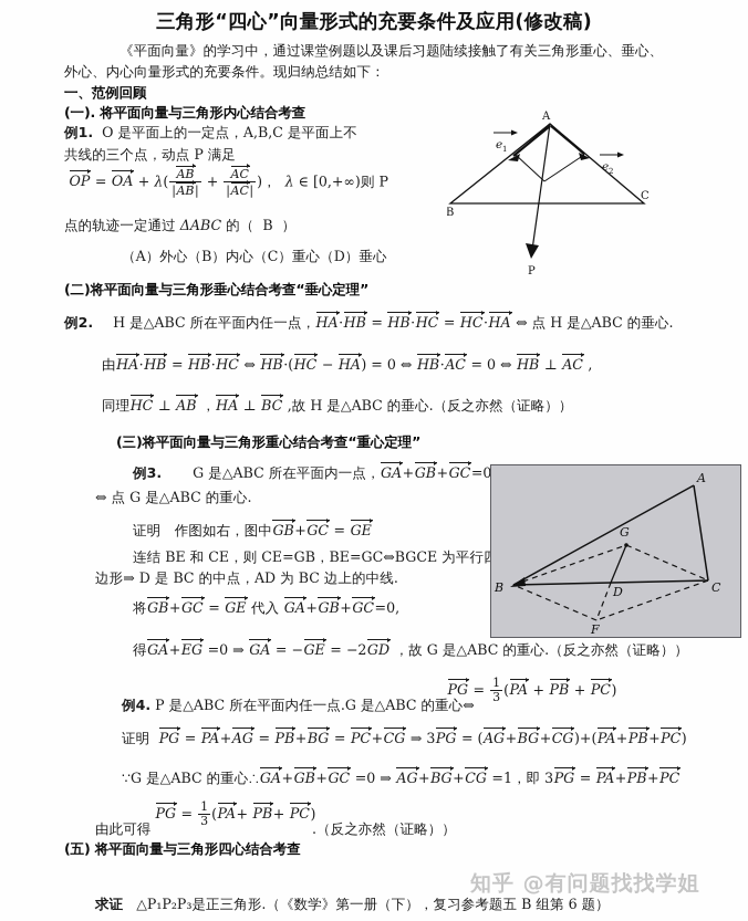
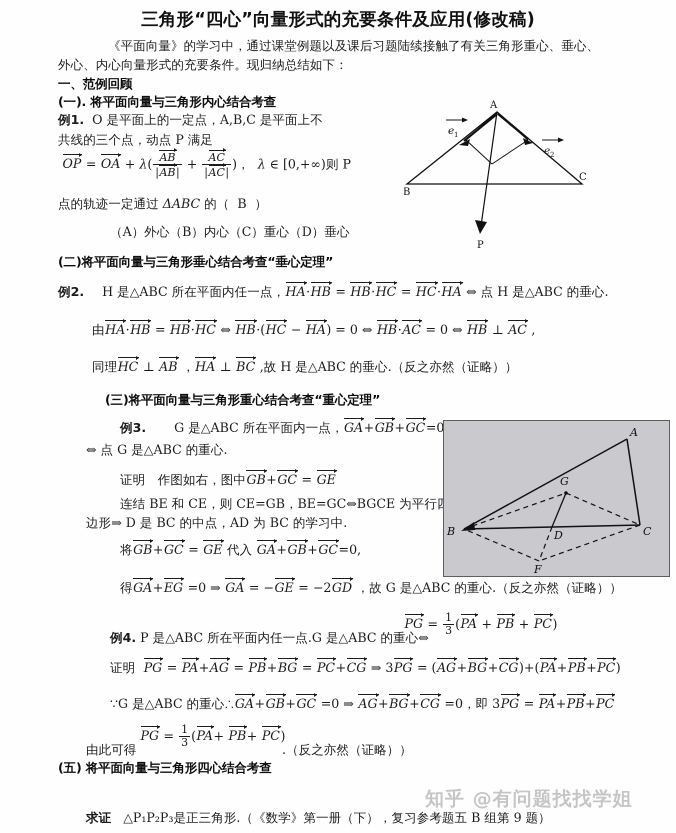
  三角形“四心”向量形式的充要条件及应用(修改稿)
  《平面向量》的学习中，通过课堂例题以及课后习题陆续接触了有关三角形重心、垂心、
  外心、内心向量形式的充要条件。现归纳总结如下：
  一、范例回顾
  (一). 将平面向量与三角形内心结合考查
  例1. O 是平面上的一定点，A,B,C 是平面上不
  共线的三个点，动点 P 满足
  OP = OA + λ(
  AB
  AB
  +
  AC
  AC
  )， λ ∈ [0,+∞)则 P
  点的轨迹一定通过 ΔABC 的（ B ）
  （A）外心（B）内心（C）重心（D）垂心
  A
  B
  C
  e
  1
  e
  2
  P
  (二)将平面向量与三角形垂心结合考查“垂心定理”
  例2. H 是△ABC 所在平面内任一点，HA·HB = HB·HC = HC·HA ⇔ 点 H 是△ABC 的垂心.
  由HA·HB = HB·HC ⇔ HB·(HC − HA) = 0 ⇔ HB·AC = 0 ⇔ HB ⊥ AC ,
  同理HC ⊥ AB ，HA ⊥ BC ,故 H 是△ABC 的垂心.（反之亦然（证略））
  (三)将平面向量与三角形重心结合考查“重心定理”
  例3. G 是△ABC 所在平面内一点，GA+GB+GC=0
  ⇔ 点 G 是△ABC 的重心.
  证明 作图如右，图中GB+GC = GE
  连结 BE 和 CE，则 CE=GB，BE=GC⇔BGCE 为平行
- 边形⇒ D 是 BC 的中点，AD 为 BC 边上的中线.
+ 边形⇒ D 是 BC 的中点，AD 为 BC 的学习中.
  将GB+GC = GE 代入 GA+GB+GC=0,
  得GA+EG =0 ⇒ GA = −GE = −2GD ，故 G 是△ABC 的重心.（反之亦然（证略））
  A
  B
  C
  D
  G
  F
  PG =
  1
  3
  (PA + PB + PC)
  例4. P 是△ABC 所在平面内任一点.G 是△ABC 的重心⇔
  证明 PG = PA+AG = PB+BG = PC+CG ⇒ 3PG = (AG+BG+CG)+(PA+PB+PC)
- ∵G 是△ABC 的重心∴GA+GB+GC =0 ⇒ AG+BG+CG =1，即 3PG = PA+PB+PC
+ ∵G 是△ABC 的重心∴GA+GB+GC =0 ⇒ AG+BG+CG =0，即 3PG = PA+PB+PC
  PG =
  1
  3
  (PA+ PB+ PC)
  由此可得
  .（反之亦然（证略））
  (五) 将平面向量与三角形四心结合考查
- 求证 △P₁P₂P₃是正三角形.（《数学》第一册（下），复习参考题五 B 组第 6 题）
+ 求证 △P₁P₂P₃是正三角形.（《数学》第一册（下），复习参考题五 B 组第 9 题）
  知乎 @有问题找找学姐
